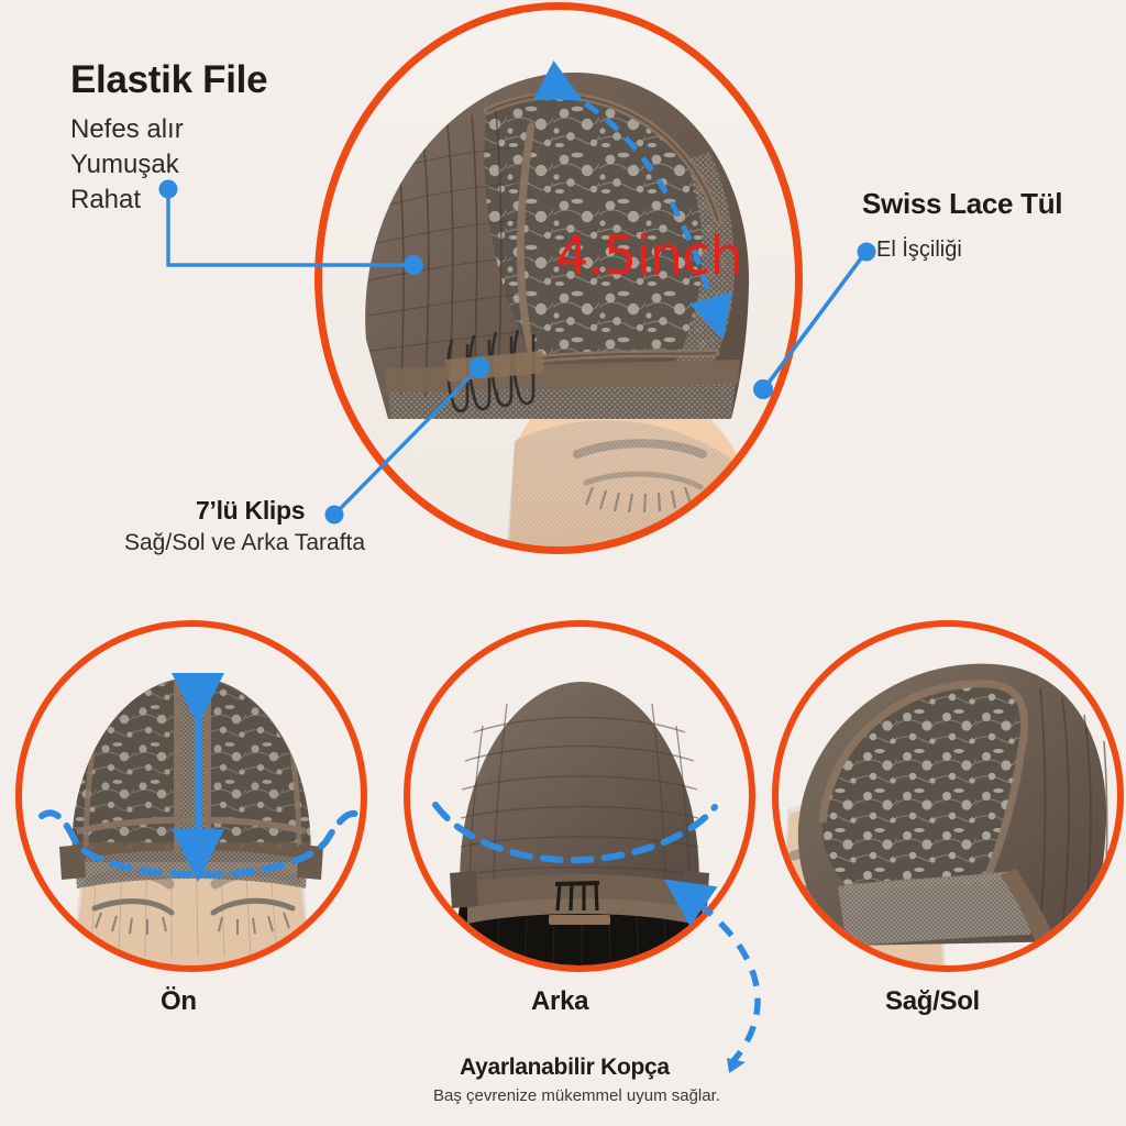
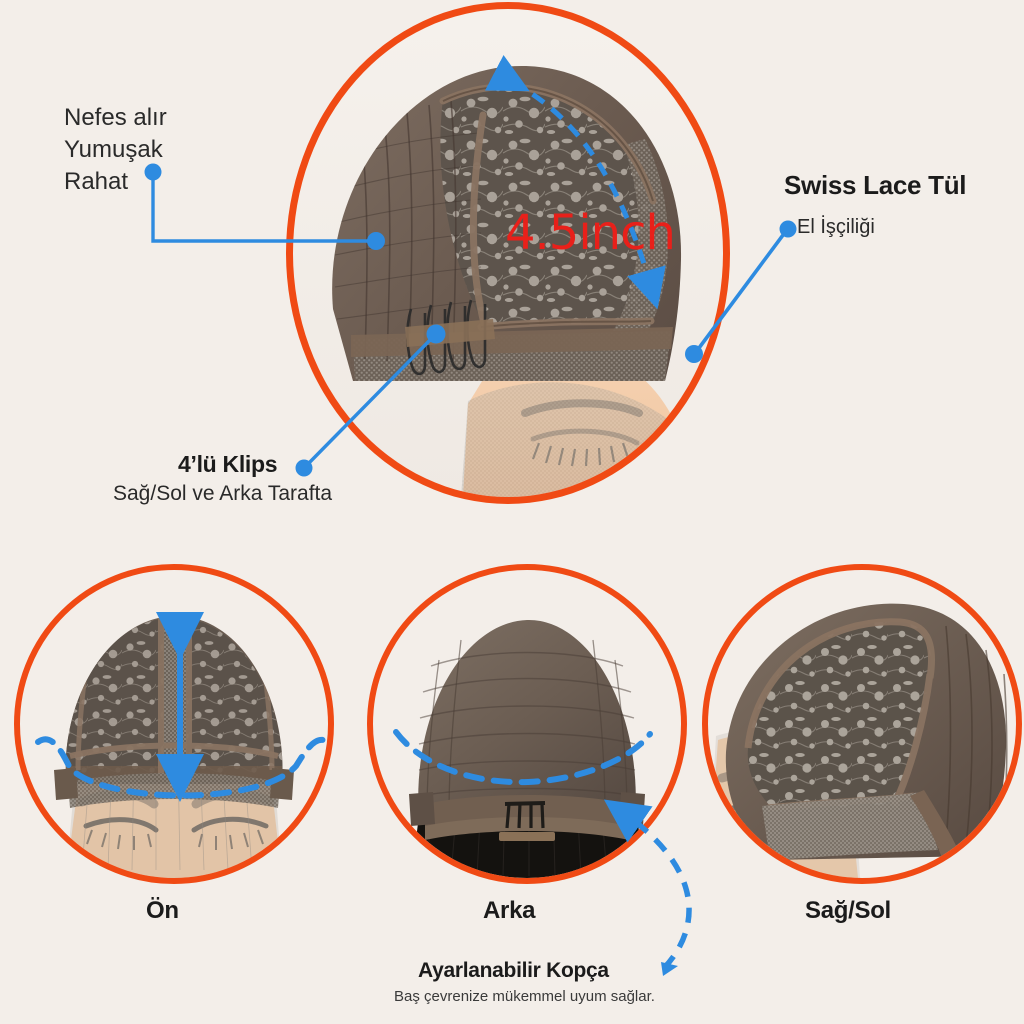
- Elastik File
  Nefes alır
  Yumuşak
  Rahat
  Swiss Lace Tül
  El İşçiliği
- 7’lü Klips
+ 4’lü Klips
  Sağ/Sol ve Arka Tarafta
  4.5inch
  Ön
  Arka
  Sağ/Sol
  Ayarlanabilir Kopça
  Baş çevrenize mükemmel uyum sağlar.
